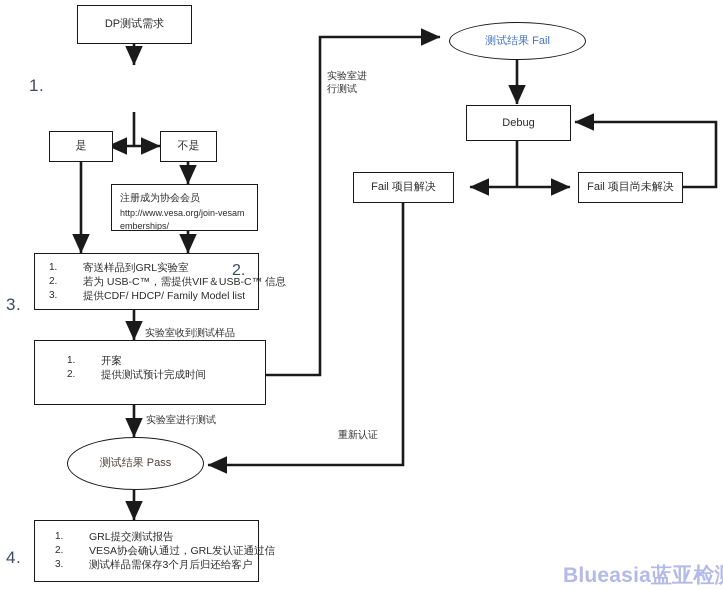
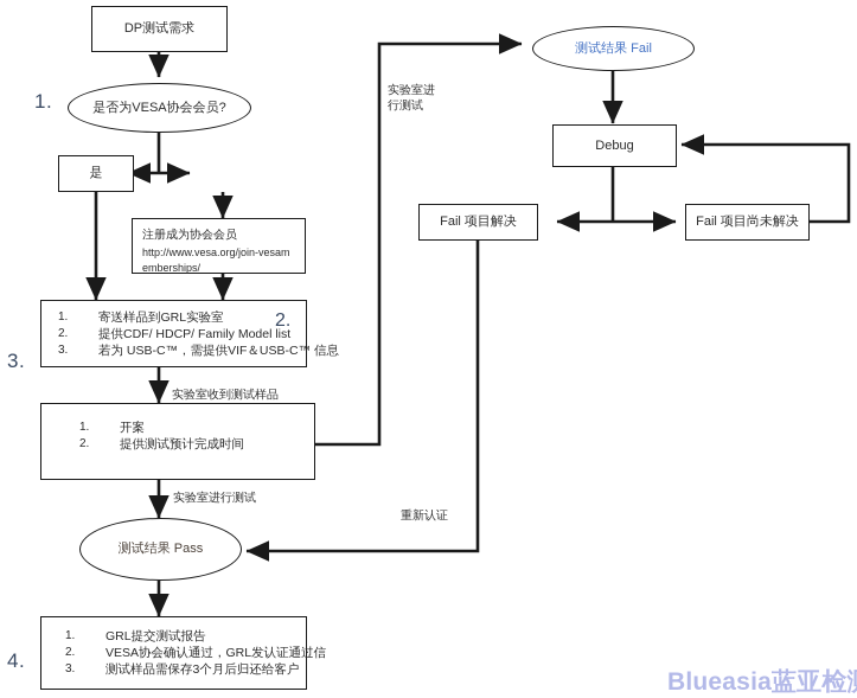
  DP测试需求
+ 是否为VESA协会会员?
  是
- 不是
  注册成为协会会员
  http://www.vesa.org/join-vesamemberships/
  1.
  寄送样品到GRL实验室
  2.
- 若为 USB-C™，需提供VIF＆USB-C™ 信息
+ 提供CDF/ HDCP/ Family Model list
  3.
- 提供CDF/ HDCP/ Family Model list
+ 若为 USB-C™，需提供VIF＆USB-C™ 信息
  2.
  1.
  开案
  2.
  提供测试预计完成时间
  测试结果 Pass
  1.
  GRL提交测试报告
  2.
  VESA协会确认通过，GRL发认证通过信
  3.
  测试样品需保存3个月后归还给客户
  测试结果 Fail
  Debug
  Fail 项目解决
  Fail 项目尚未解决
  实验室进
  行测试
  实验室收到测试样品
  实验室进行测试
  重新认证
  1.
  3.
  4.
  Blueasia蓝亚检
